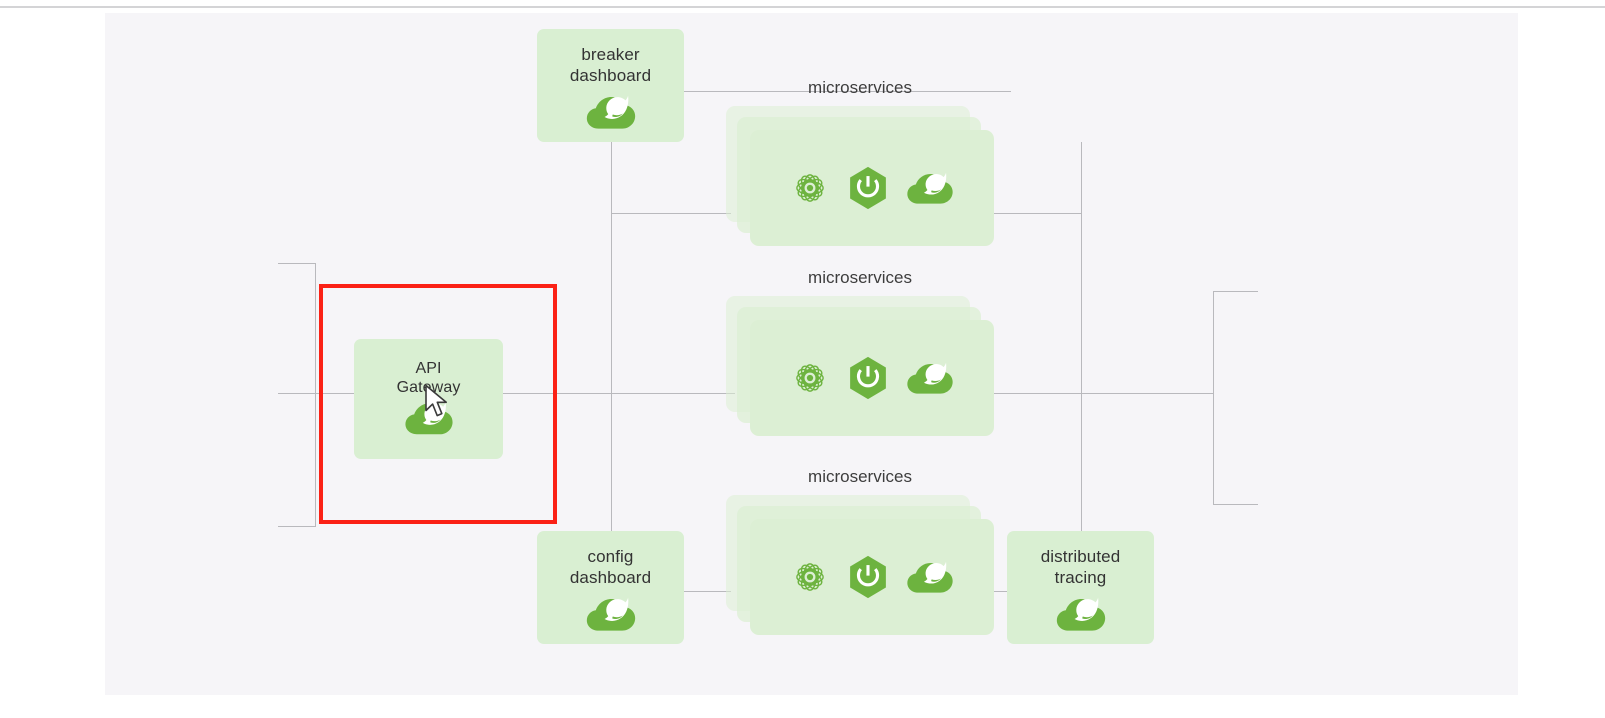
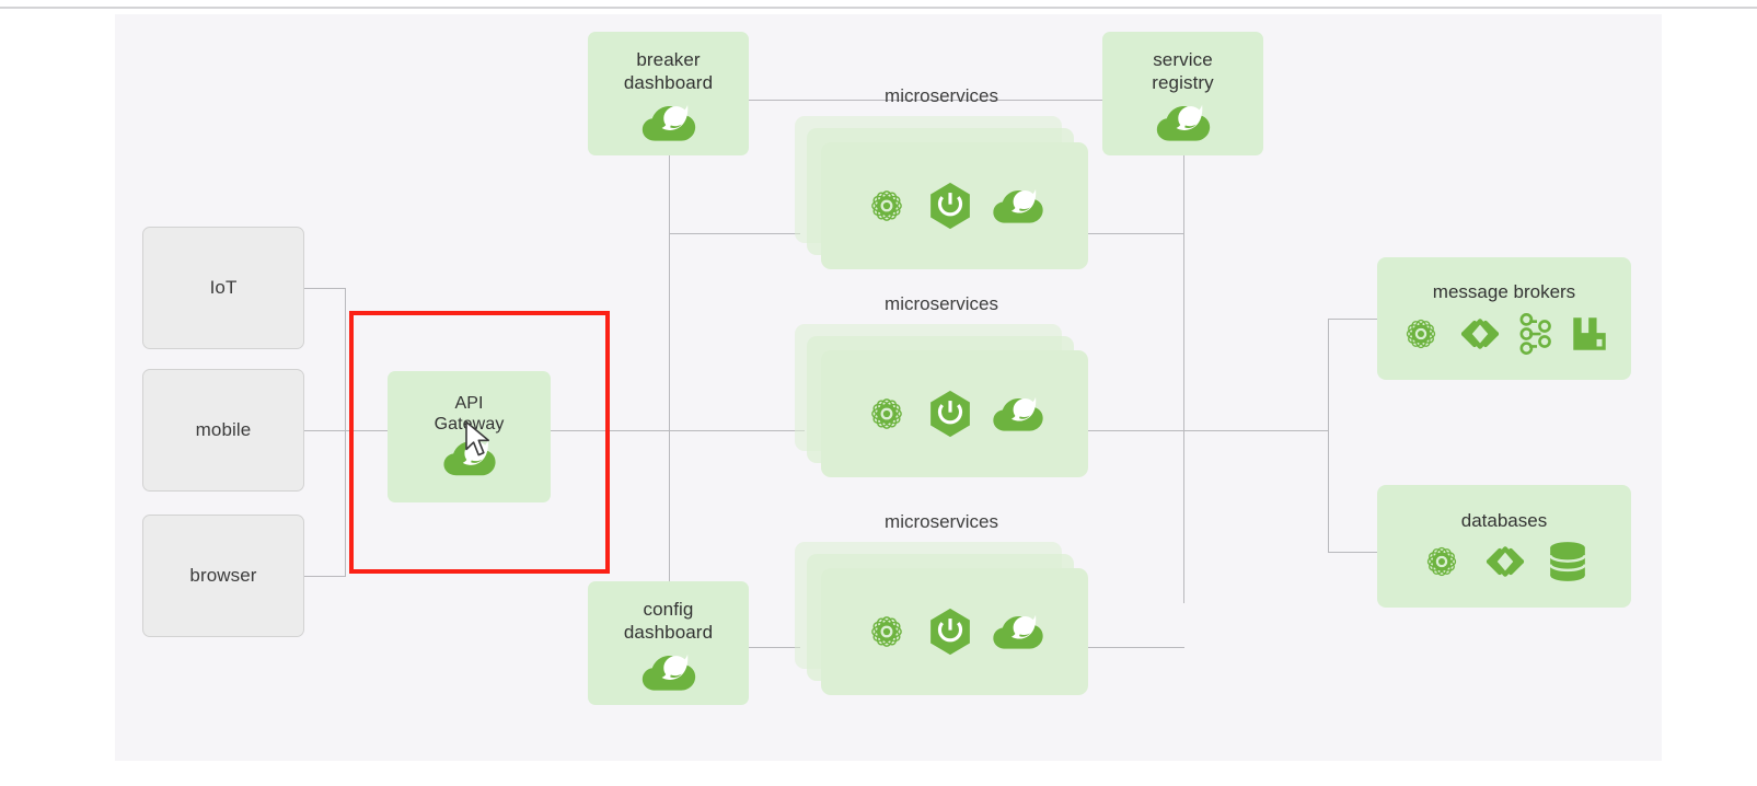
+ IoT
+ mobile
+ browser
  API
  Gatway
  breaker
  dashboard
+ service
+ registry
  config
  dashboard
- distributed
- tracing
  microservices
  microservices
  microservices
+ message brokers
+ databases
